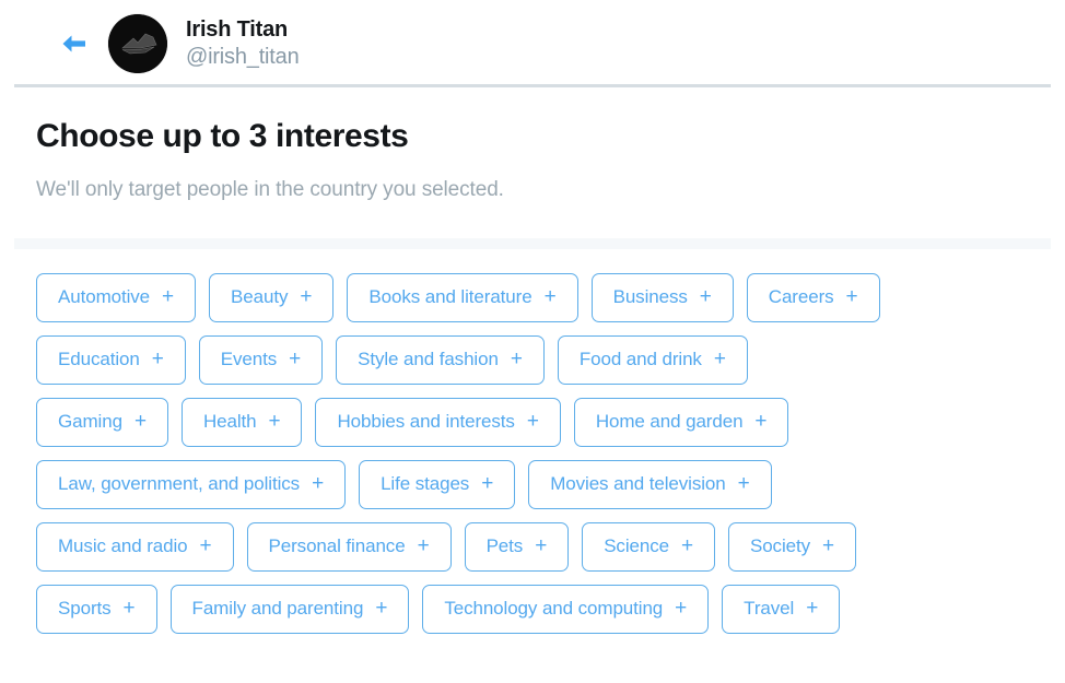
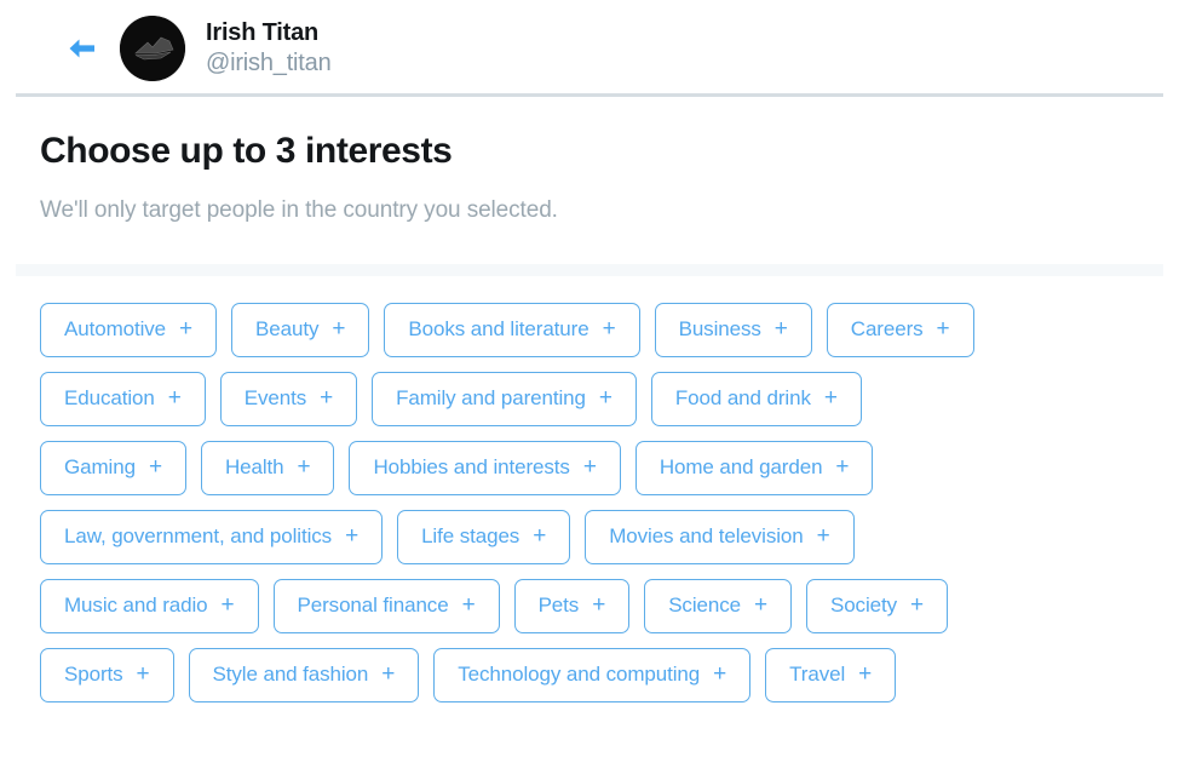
  Irish Titan
  @irish_titan
  Choose up to 3 interests
  We'll only target people in the country you selected.
  Automotive
  +
  Beauty
  +
  Books and literature
  +
  Business
  +
  Careers
  +
  Education
  +
  Events
  +
- Style and fashion
+ Family and parenting
  +
  Food and drink
  +
  Gaming
  +
  Health
  +
  Hobbies and interests
  +
  Home and garden
  +
  Law, government, and politics
  +
  Life stages
  +
  Movies and television
  +
  Music and radio
  +
  Personal finance
  +
  Pets
  +
  Science
  +
  Society
  +
  Sports
  +
- Family and parenting
+ Style and fashion
  +
  Technology and computing
  +
  Travel
  +
